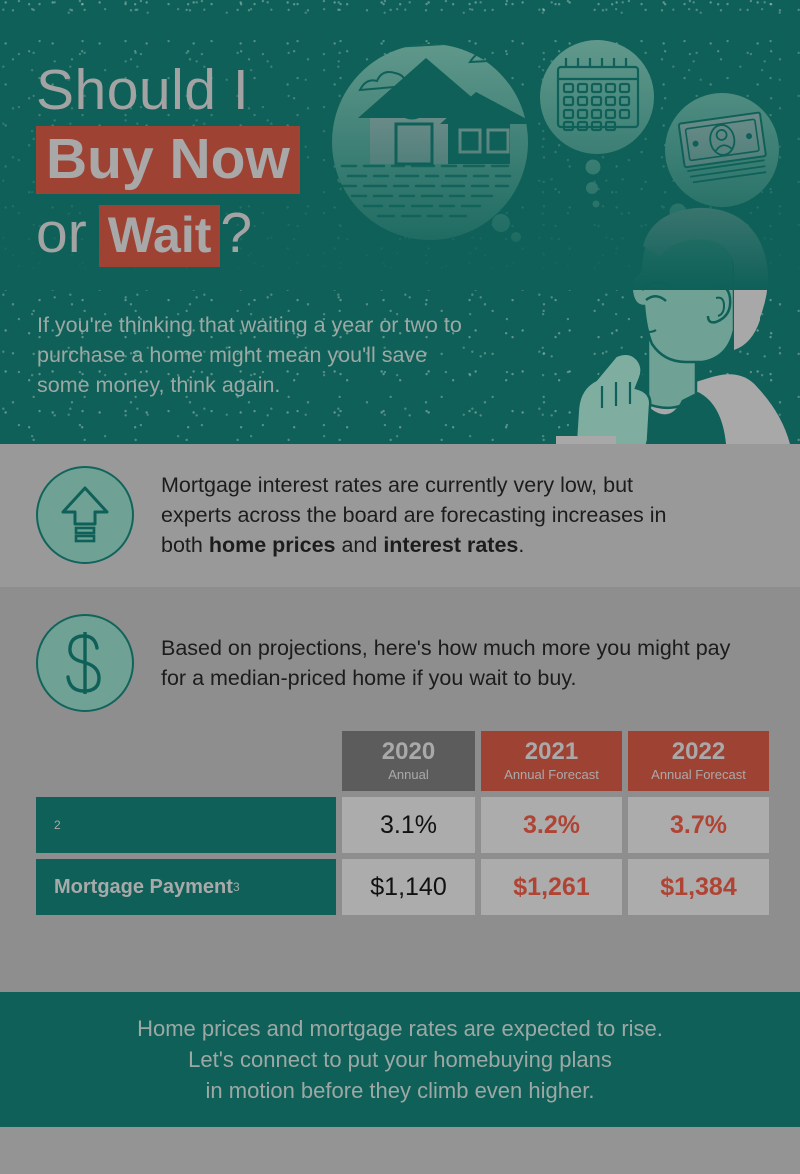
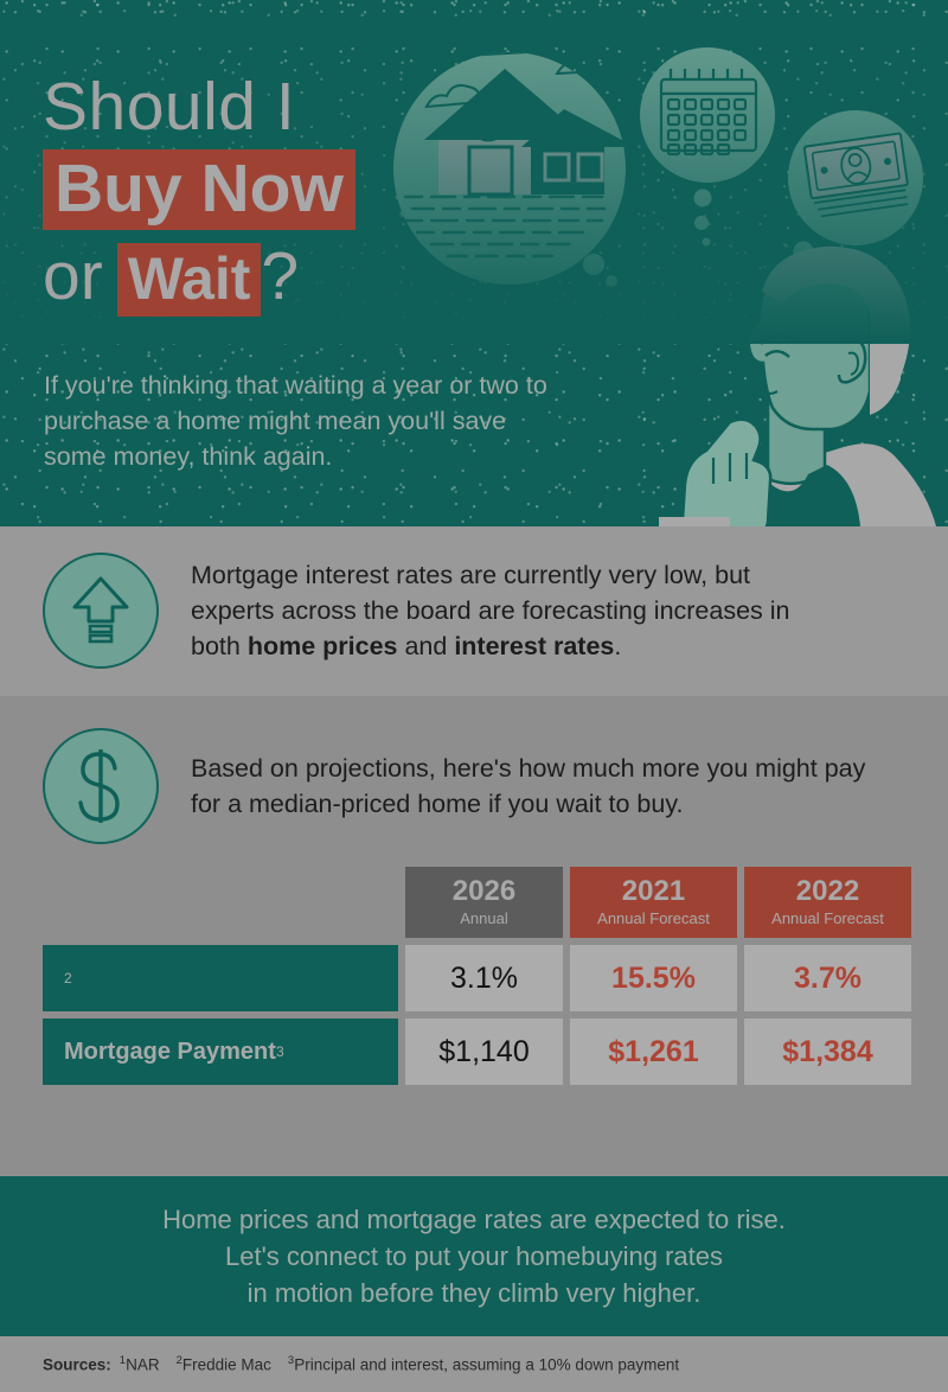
  Should I
  Buy Now
  or Wait ?
  If you're thinking that waiting a year or two to purchase a home might mean you'll save some money, think again.
  Mortgage interest rates are currently very low, but experts across the board are forecasting increases in both home prices and interest rates.
  Based on projections, here's how much more you might pay for a median-priced home if you wait to buy.
- 2020
+ 2026
  Annual
  2021
  Annual Forecast
  2022
  Annual Forecast
  2
  3.1%
- 3.2%
+ 15.5%
  3.7%
  Mortgage Payment
  3
  $1,140
  $1,261
  $1,384
  Home prices and mortgage rates are expected to rise.
- Let's connect to put your homebuying plans
+ Let's connect to put your homebuying rates
- in motion before they climb even higher.
+ in motion before they climb very higher.
+ Sources: 1NAR 2Freddie Mac 3Principal and interest, assuming a 10% down payment
